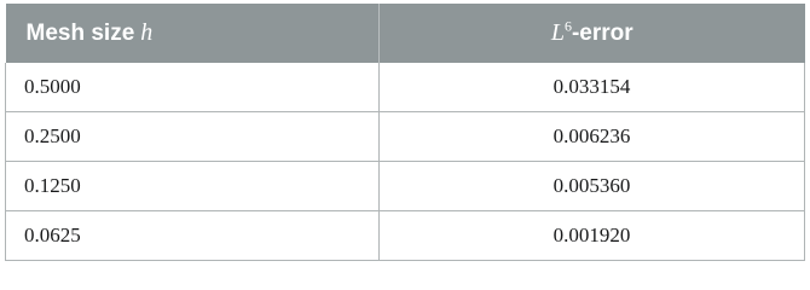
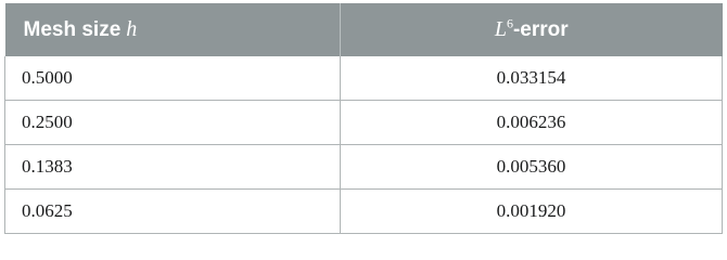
  Mesh size h	L6-error
  0.5000	0.033154
  0.2500	0.006236
- 0.1250	0.005360
+ 0.1383	0.005360
  0.0625	0.001920
